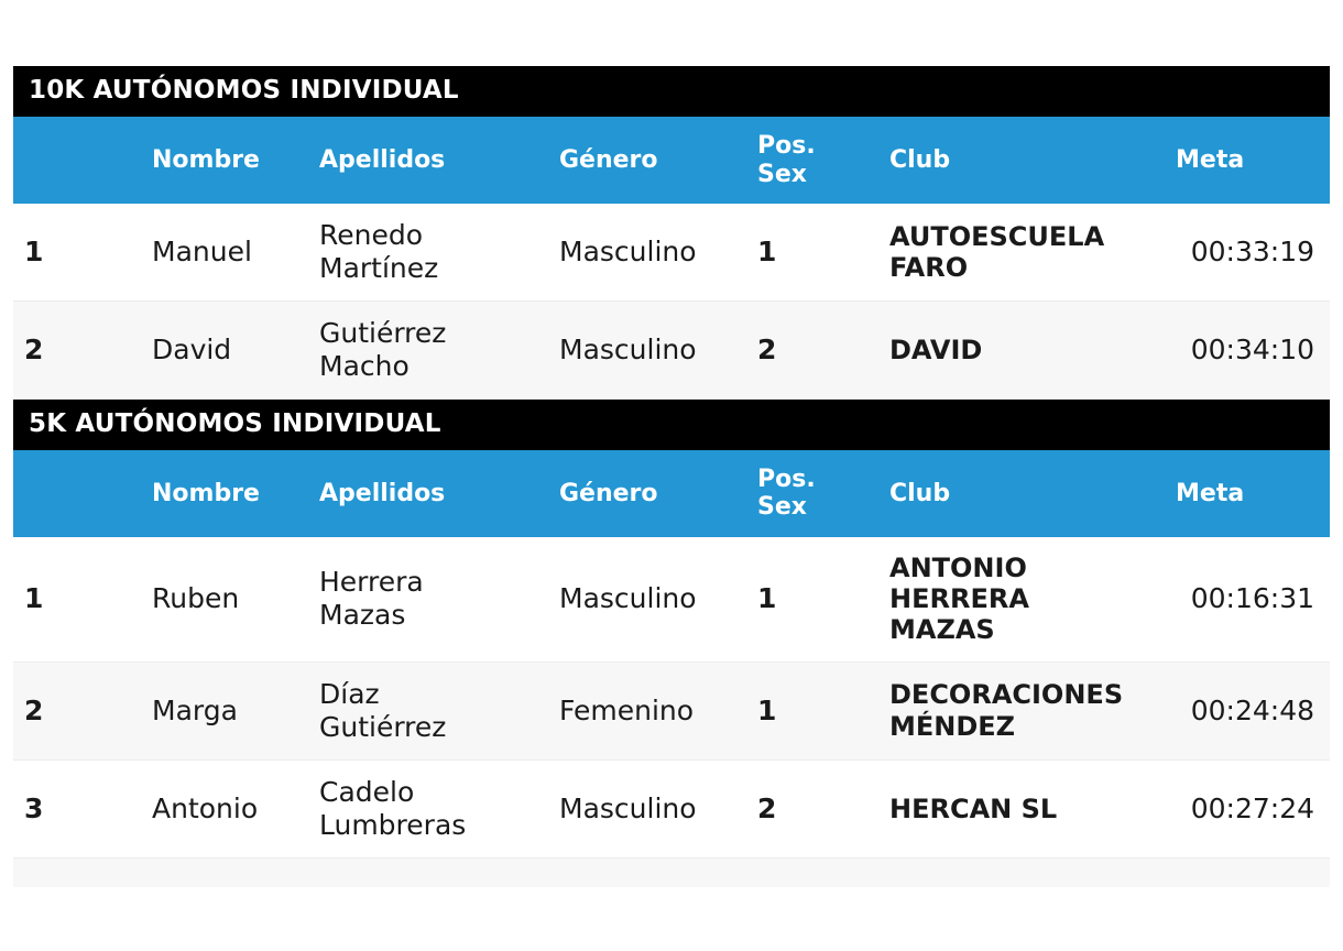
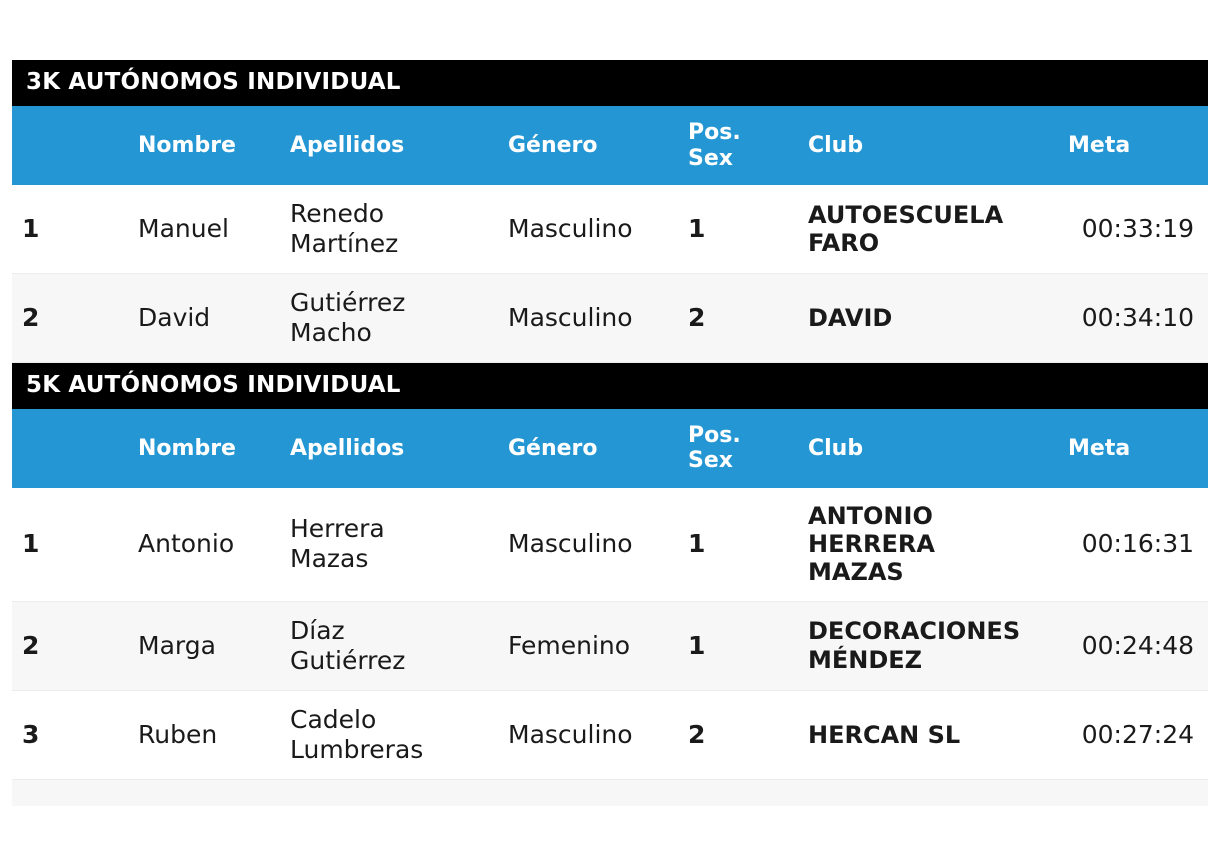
- 10K AUTÓNOMOS INDIVIDUAL
+ 3K AUTÓNOMOS INDIVIDUAL
  	Nombre	Apellidos	Género	Pos. Sex	Club	Meta
  1	Manuel	Renedo Martínez	Masculino	1	AUTOESCUELA FARO	00:33:19
  2	David	Gutiérrez Macho	Masculino	2	DAVID	00:34:10
  5K AUTÓNOMOS INDIVIDUAL
  	Nombre	Apellidos	Género	Pos. Sex	Club	Meta
- 1	Ruben	Herrera Mazas	Masculino	1	ANTONIO HERRERA MAZAS	00:16:31
+ 1	Antonio	Herrera Mazas	Masculino	1	ANTONIO HERRERA MAZAS	00:16:31
  2	Marga	Díaz Gutiérrez	Femenino	1	DECORACIONES MÉNDEZ	00:24:48
- 3	Antonio	Cadelo Lumbreras	Masculino	2	HERCAN SL	00:27:24
+ 3	Ruben	Cadelo Lumbreras	Masculino	2	HERCAN SL	00:27:24
